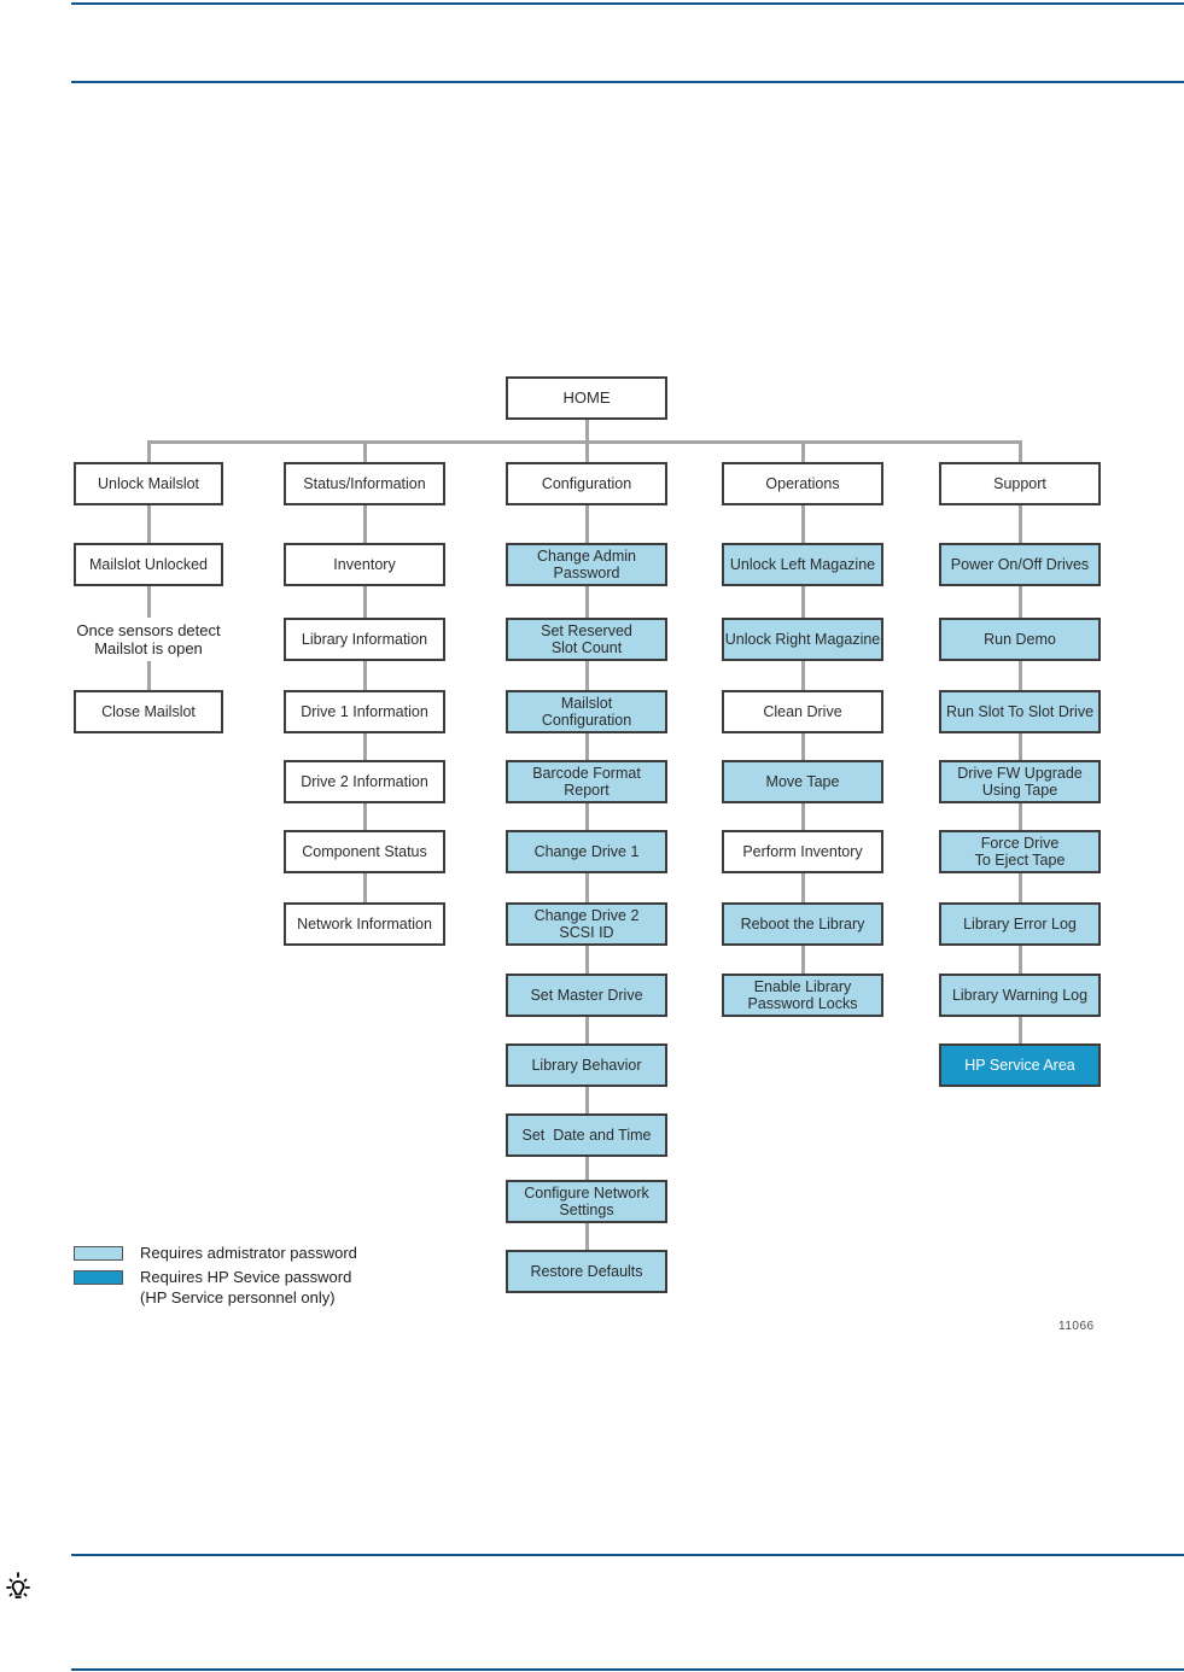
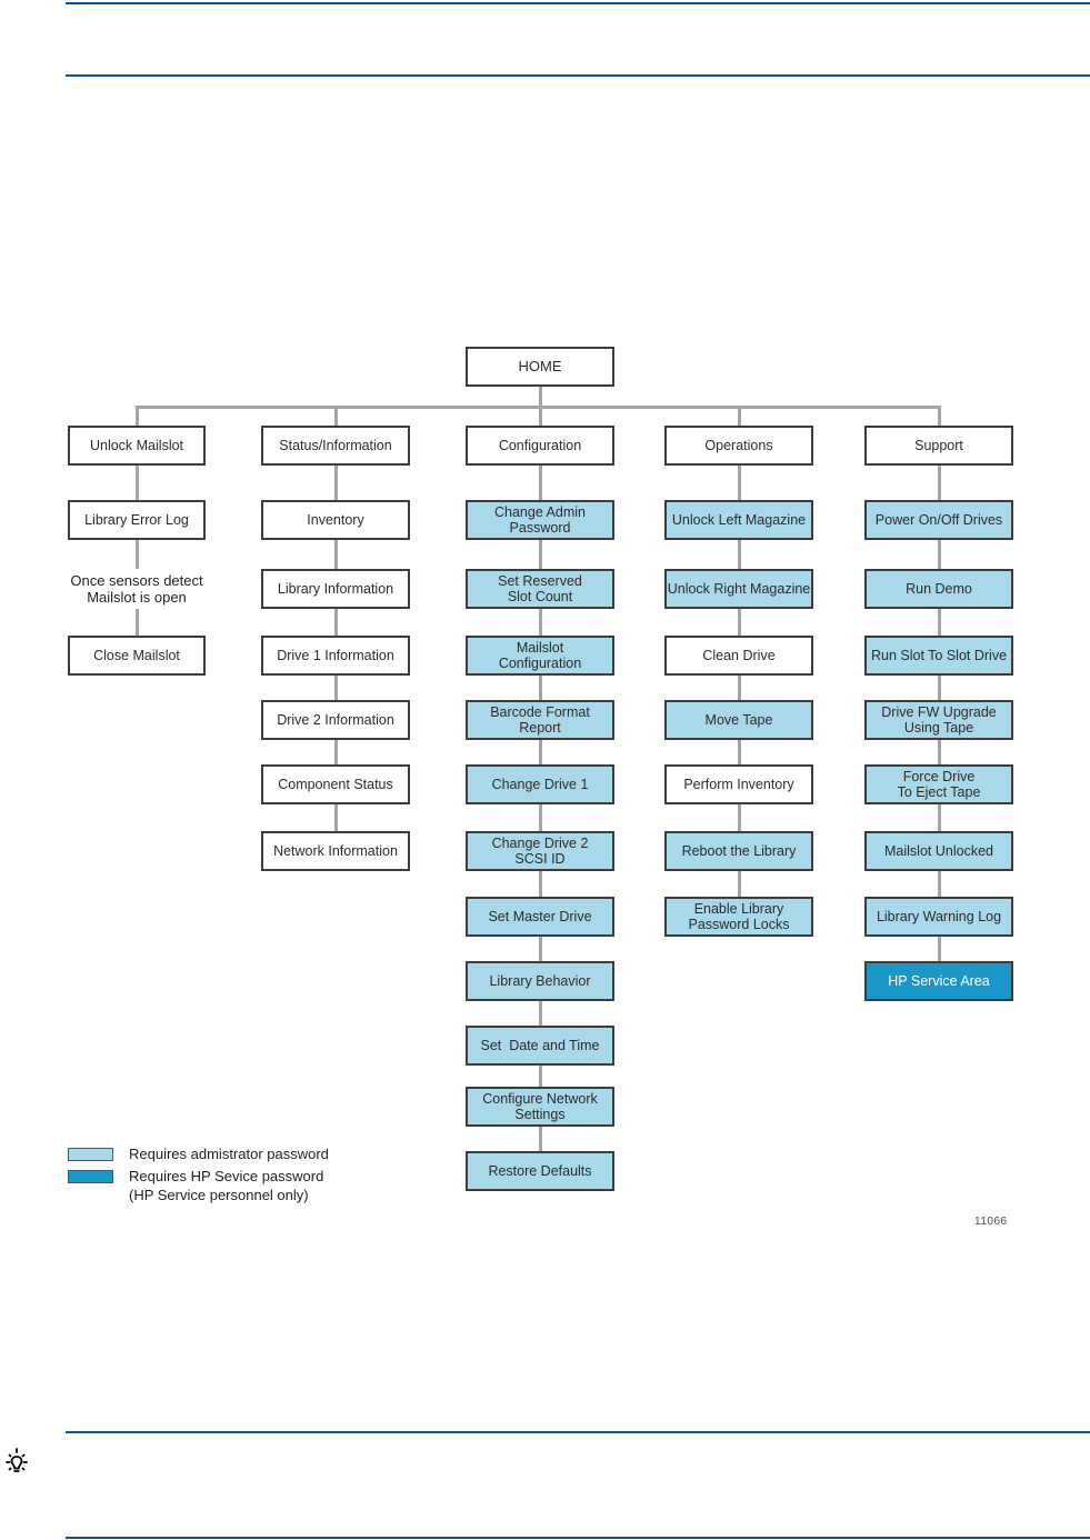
  HOME
  Unlock Mailslot
- Mailslot Unlocked
+ Library Error Log
  Once sensors detect
  Mailslot is open
  Close Mailslot
  Status/Information
  Inventory
  Library Information
  Drive 1 Information
  Drive 2 Information
  Component Status
  Network Information
  Configuration
  Change Admin
  Password
  Set Reserved
  Slot Count
  Mailslot
  Configuration
  Barcode Format
  Report
  Change Drive 1
  Change Drive 2
  SCSI ID
  Set Master Drive
  Library Behavior
  Set Date and Time
  Configure Network
  Settings
  Restore Defaults
  Operations
  Unlock Left Magazine
  Unlock Right Magazine
  Clean Drive
  Move Tape
  Perform Inventory
  Reboot the Library
  Enable Library
  Password Locks
  Support
  Power On/Off Drives
  Run Demo
  Run Slot To Slot Drive
  Drive FW Upgrade
  Using Tape
  Force Drive
  To Eject Tape
- Library Error Log
+ Mailslot Unlocked
  Library Warning Log
  HP Service Area
  Requires admistrator password
  Requires HP Sevice password
  (HP Service personnel only)
  11066
